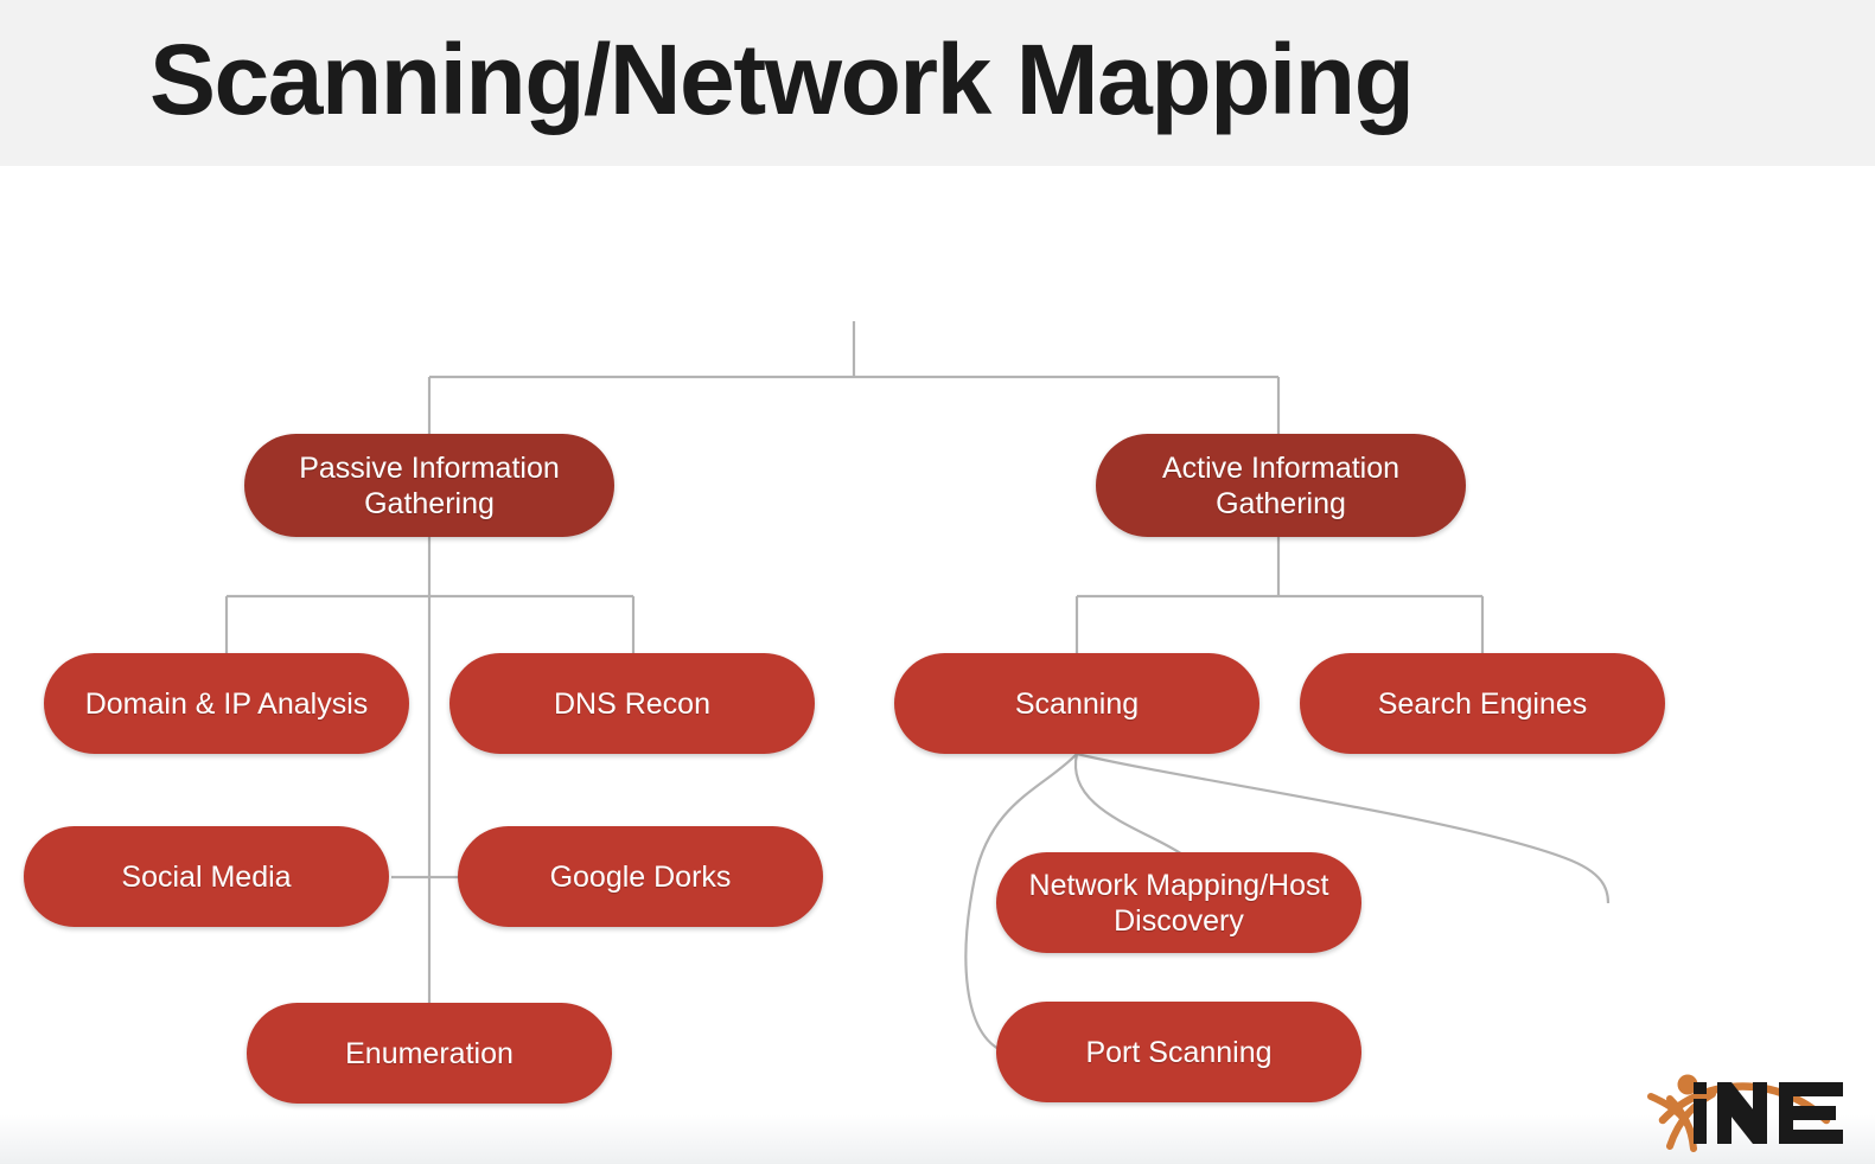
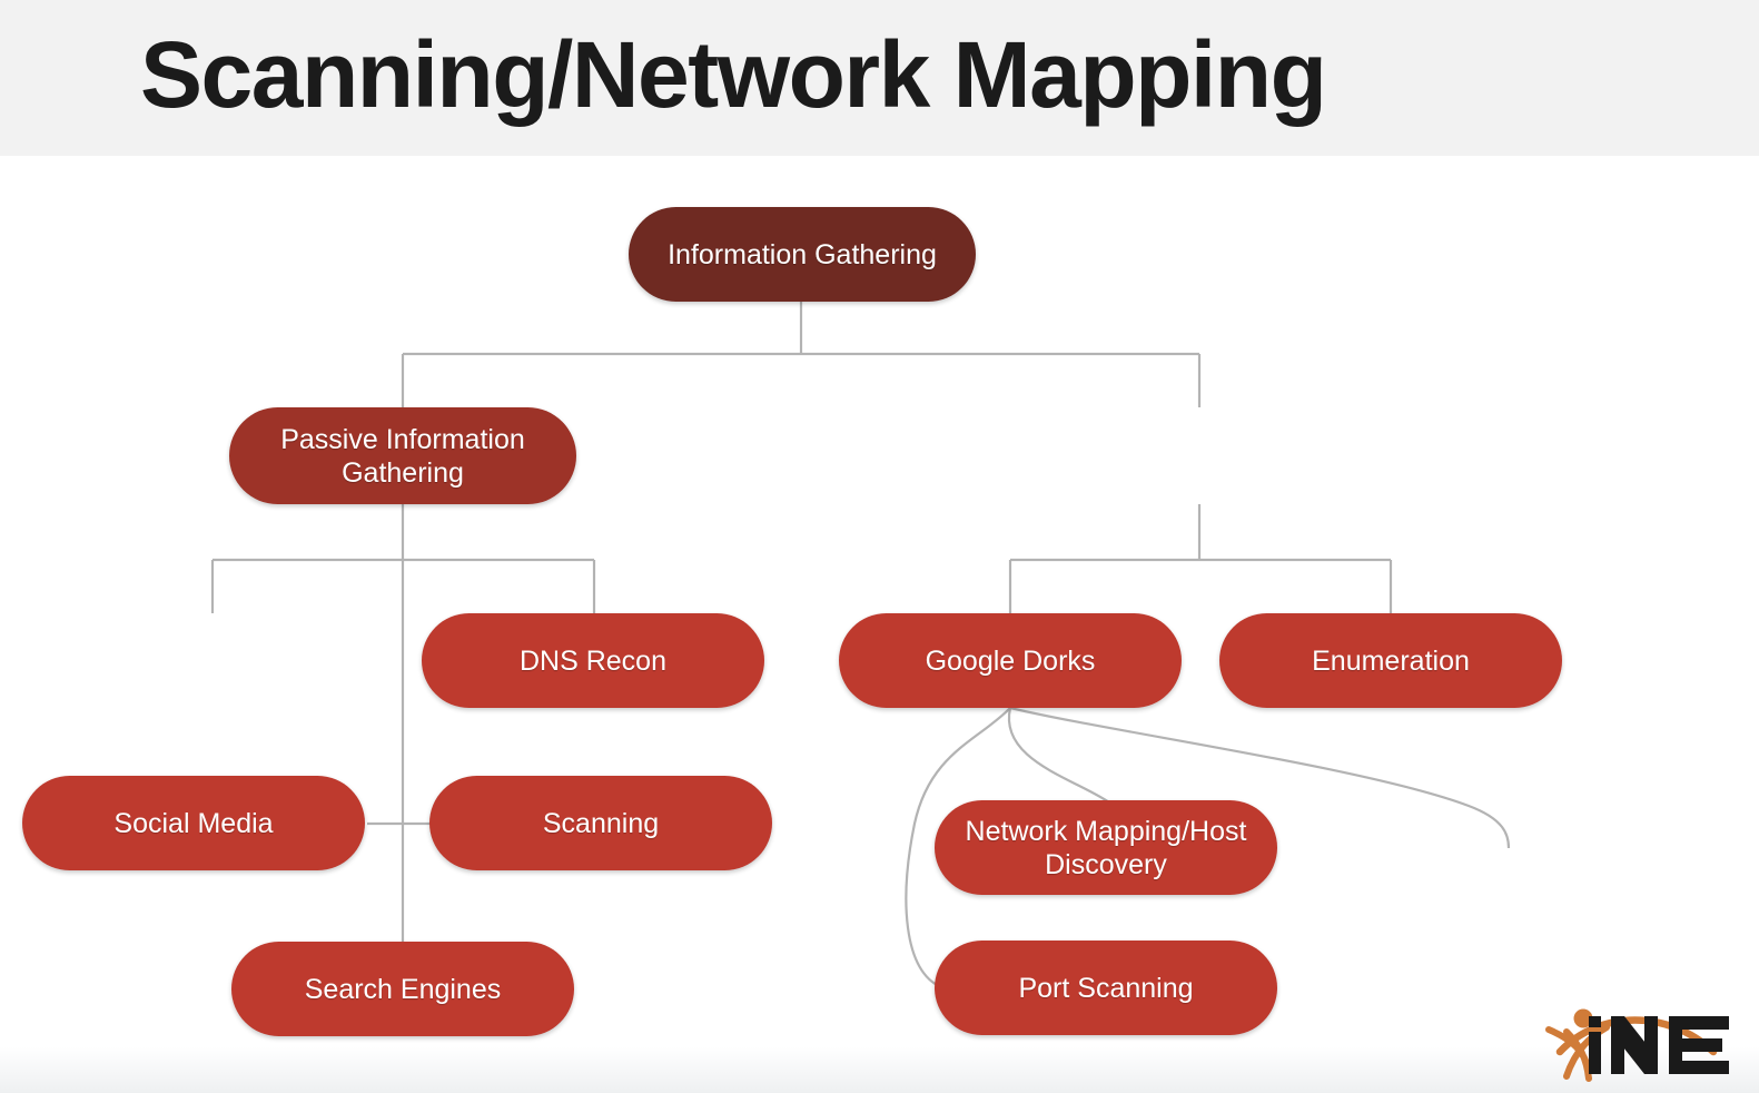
  Scanning/Network Mapping
+ Information Gathering
  Passive Information Gathering
- Active Information Gathering
- Domain & IP Analysis
  DNS Recon
  Social Media
- Google Dorks
+ Scanning
- Enumeration
+ Search Engines
- Scanning
+ Google Dorks
- Search Engines
+ Enumeration
  Network Mapping/Host Discovery
  Port Scanning
